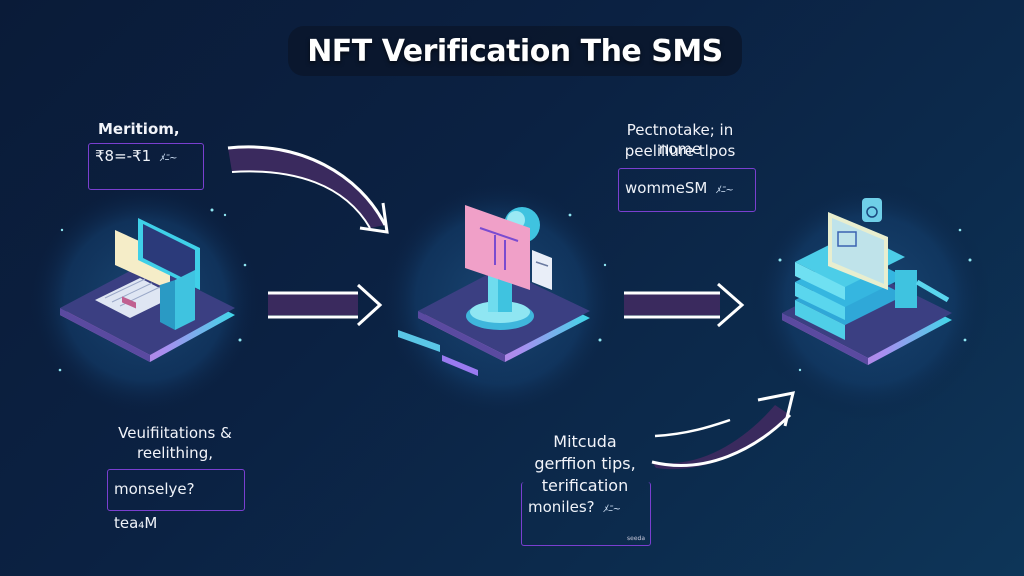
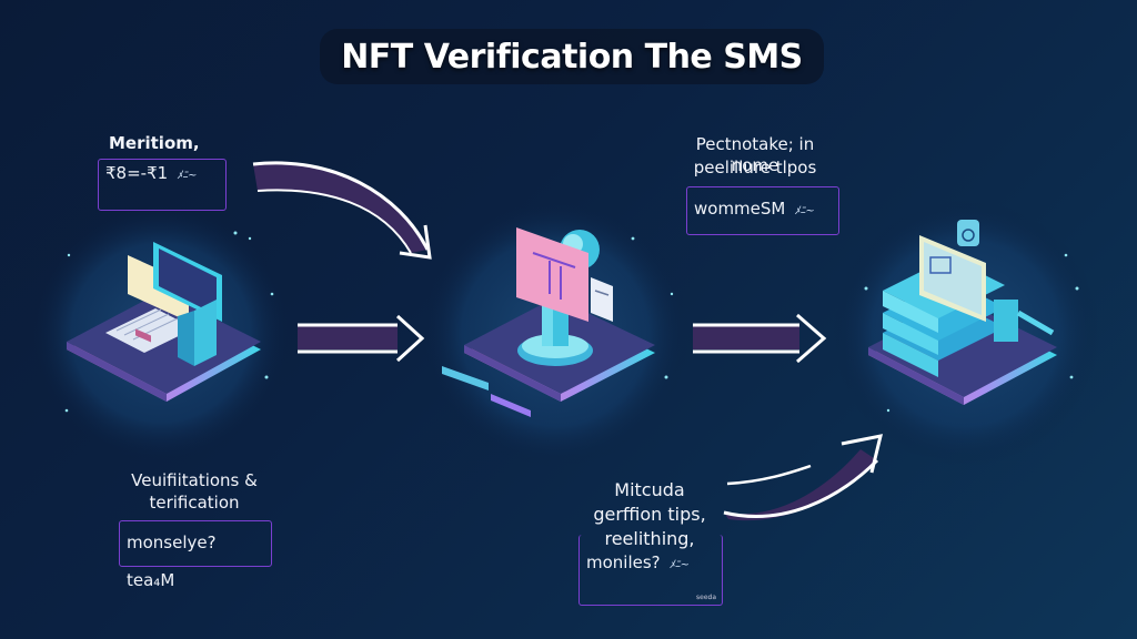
  NFT Verification The SMS
  Meritiom,
  ₹8=-₹1 ﾒﾆ~
  Pectnotake; in nome
  peelillure tlpos
  wommeSM ﾒﾆ~
  Veuifiitations &
- reelithing,
+ terification
  monselye? tea₄M
  Mitcuda
  gerffion tips,
- terification
+ reelithing,
  moniles? ﾒﾆ~
